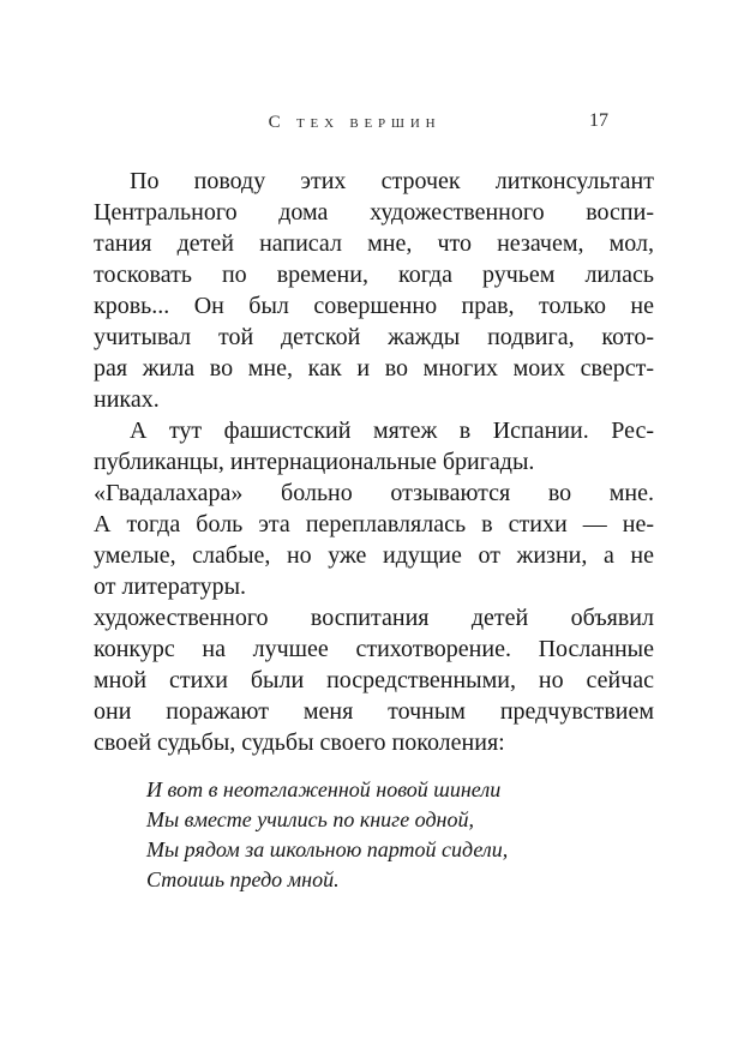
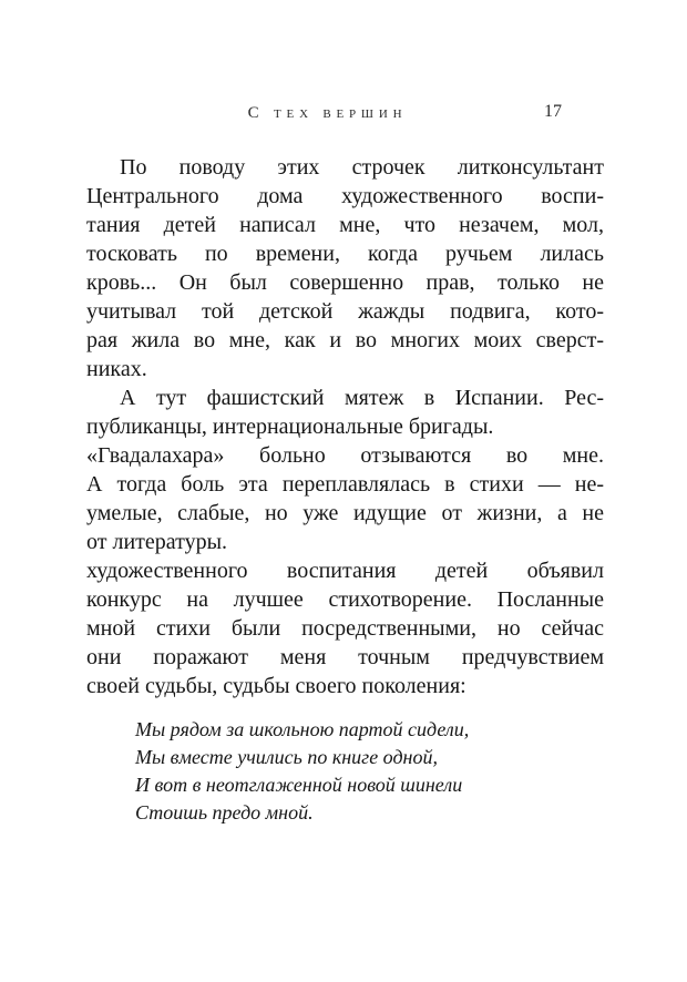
  С тех вершин
  17
  По поводу этих строчек литконсультант
  Центрального дома художественного воспи-
  тания детей написал мне, что незачем, мол,
  тосковать по времени, когда ручьем лилась
  кровь... Он был совершенно прав, только не
  учитывал той детской жажды подвига, кото-
  рая жила во мне, как и во многих моих сверст-
  никах.
  А тут фашистский мятеж в Испании. Рес-
  публиканцы, интернациональные бригады.
  «Гвадалахара» больно отзываются во мне.
  А тогда боль эта переплавлялась в стихи — не-
  умелые, слабые, но уже идущие от жизни, а не
  от литературы.
  художественного воспитания детей объявил
  конкурс на лучшее стихотворение. Посланные
  мной стихи были посредственными, но сейчас
  они поражают меня точным предчувствием
  своей судьбы, судьбы своего поколения:
- И вот в неотглаженной новой шинели
+ Мы рядом за школьною партой сидели,
  Мы вместе учились по книге одной,
- Мы рядом за школьною партой сидели,
+ И вот в неотглаженной новой шинели
  Стоишь предо мной.
